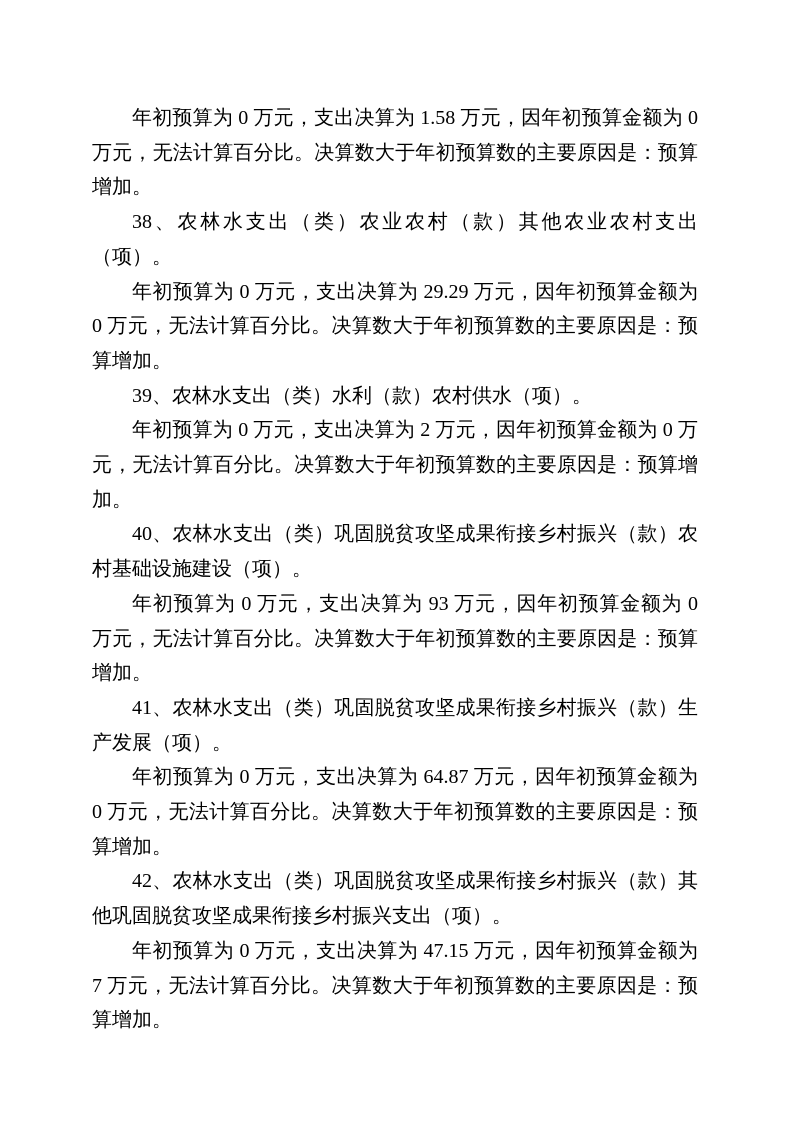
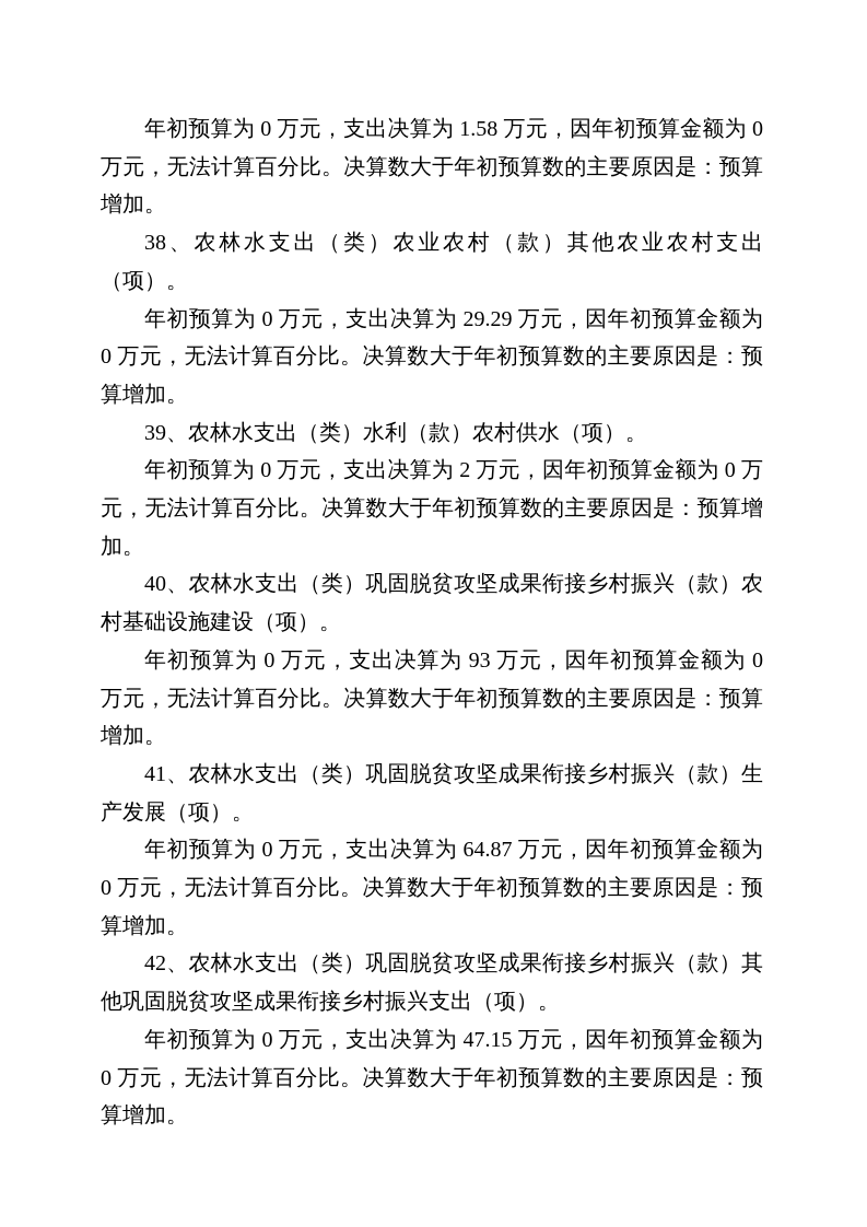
  年初预算为 0 万元，支出决算为 1.58 万元，因年初预算金额为 0 万元，无法计算百分比。决算数大于年初预算数的主要原因是：预算增加。
  38、农林水支出（类）农业农村（款）其他农业农村支出（项）。
  年初预算为 0 万元，支出决算为 29.29 万元，因年初预算金额为 0 万元，无法计算百分比。决算数大于年初预算数的主要原因是：预算增加。
  39、农林水支出（类）水利（款）农村供水（项）。
  年初预算为 0 万元，支出决算为 2 万元，因年初预算金额为 0 万元，无法计算百分比。决算数大于年初预算数的主要原因是：预算增加。
  40、农林水支出（类）巩固脱贫攻坚成果衔接乡村振兴（款）农村基础设施建设（项）。
  年初预算为 0 万元，支出决算为 93 万元，因年初预算金额为 0 万元，无法计算百分比。决算数大于年初预算数的主要原因是：预算增加。
  41、农林水支出（类）巩固脱贫攻坚成果衔接乡村振兴（款）生产发展（项）。
  年初预算为 0 万元，支出决算为 64.87 万元，因年初预算金额为 0 万元，无法计算百分比。决算数大于年初预算数的主要原因是：预算增加。
  42、农林水支出（类）巩固脱贫攻坚成果衔接乡村振兴（款）其他巩固脱贫攻坚成果衔接乡村振兴支出（项）。
- 年初预算为 0 万元，支出决算为 47.15 万元，因年初预算金额为 7 万元，无法计算百分比。决算数大于年初预算数的主要原因是：预算增加。
+ 年初预算为 0 万元，支出决算为 47.15 万元，因年初预算金额为 0 万元，无法计算百分比。决算数大于年初预算数的主要原因是：预算增加。
